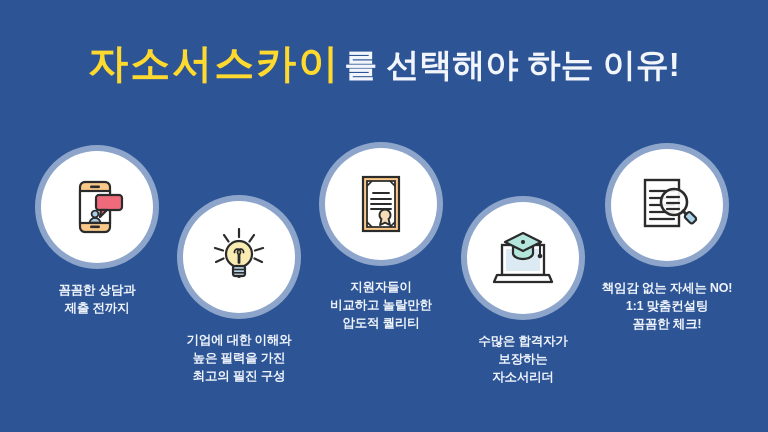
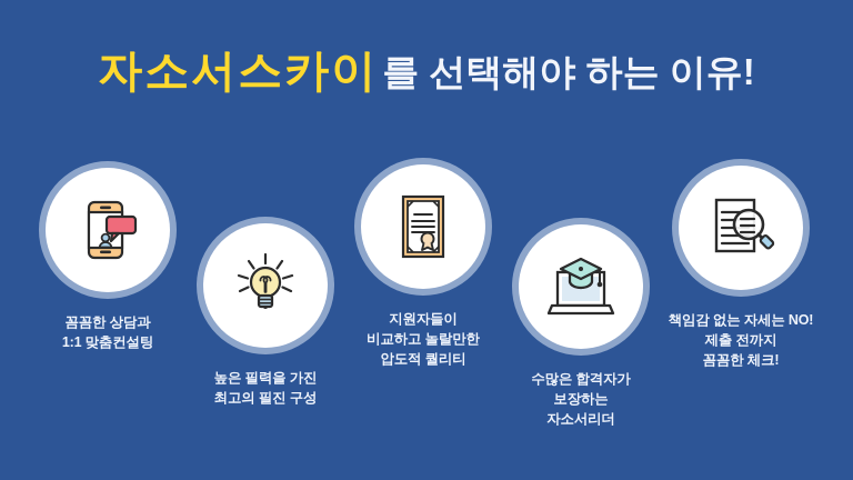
  자소서스카이를 선택해야 하는 이유!
  꼼꼼한 상담과
- 제출 전까지
+ 1:1 맞춤컨설팅
- 기업에 대한 이해와
  높은 필력을 가진
  최고의 필진 구성
  지원자들이
  비교하고 놀랄만한
  압도적 퀄리티
  수많은 합격자가
  보장하는
  자소서리더
  책임감 없는 자세는 NO!
- 1:1 맞춤컨설팅
+ 제출 전까지
  꼼꼼한 체크!
